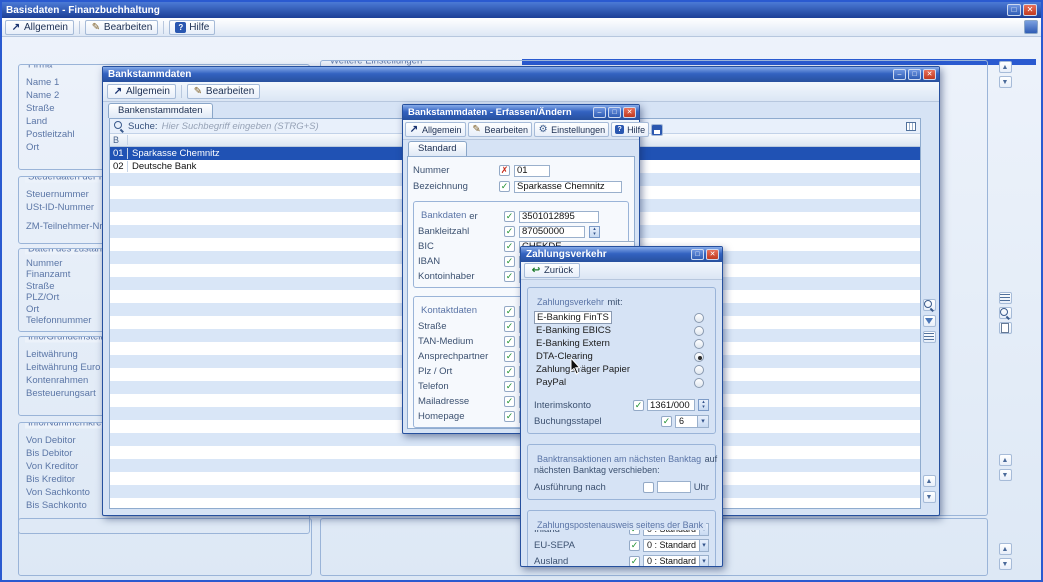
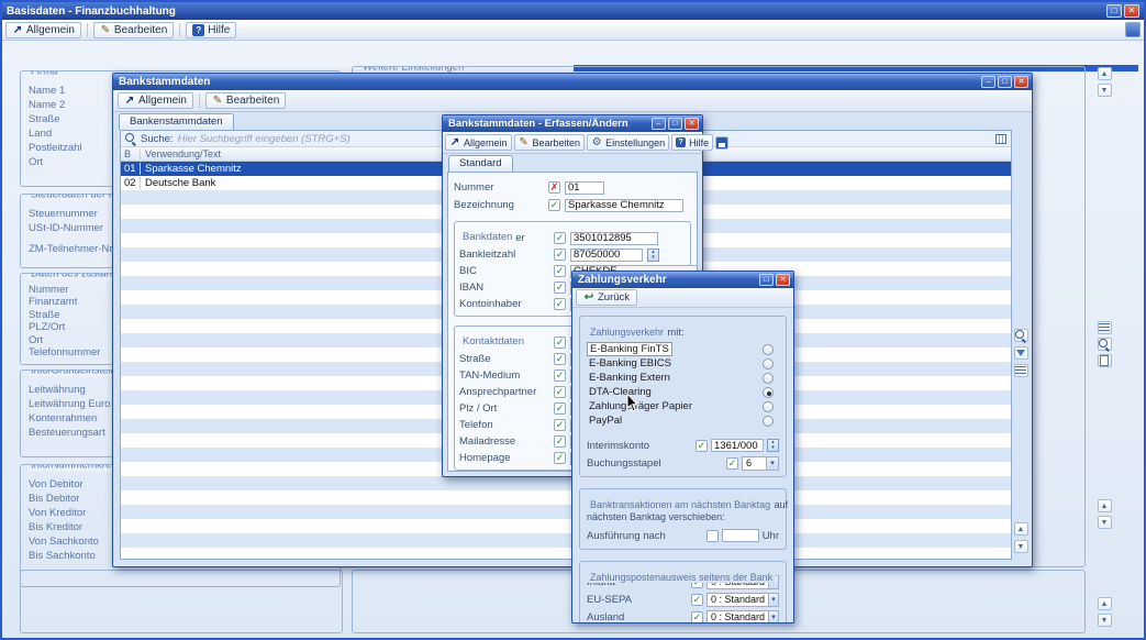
  Basisdaten - Finanzbuchhaltung
  □
  ✕
  ↗
  Allgemein
  ✎
  Bearbeiten
  ?
  Hilfe
  Weitere Einstellungen
  Firma
  Name 1
  Name 2
  Straße
  Land
  Postleitzahl
  Ort
  Steuerdaten der
  Steuernummer
  USt-ID-Nummer
  ZM-Teilnehmer-Nr
  Nummer
  Finanzamt
  Straße
  PLZ/Ort
  Ort
  Telefonnummer
  Info/Grundeinstel
  Leitwährung
  Leitwährung Euro
  Kontenrahmen
  Besteuerungsart
  Info/Nummernkre
  Von Debitor
  Bis Debitor
  Von Kreditor
  Bis Kreditor
  Von Sachkonto
  Bis Sachkonto
  Bankstammdaten
  ↗
  Allgemein
  ✎
  Bearbeiten
  Bankenstammdaten
  Suche:
  Hier Suchbegriff eingeben (STRG+S)
  B
+ Verwendung/Text
  01
  Sparkasse Chemnitz
  02
  Deutsche Bank
  Bankstammdaten - Erfassen/Ändern
  ↗
  Allgemein
  ✎
  Bearbeiten
  ⚙
  Einstellungen
  Hilfe
  Standard
  Nummer
  ✗
  01
  Bezeichnung
  ✓
  Sparkasse Chemnitz
  Bankdaten
  ✓
  3501012895
  Bankleitzahl
  ✓
  87050000
  BIC
  ✓
  IBAN
  ✓
  Kontoinhaber
  ✓
  Kontaktdaten
  ✓
  Straße
  ✓
  TAN-Medium
  ✓
  Ansprechpartner
  ✓
  Plz / Ort
  ✓
  Telefon
  ✓
  Mailadresse
  ✓
  Homepage
  ✓
  Zahlungsverkehr
  ↩
  Zurück
  Zahlungsverkehr
  E-Banking FinTS
  E-Banking EBICS
  E-Banking Extern
  DTA-Clearing
  Zahlungräger Papier
  PayPal
  Interimskonto
  ✓
  1361/000
  Buchungsstapel
  ✓
  6
  Banktransaktionen am nächsten Banktag
  nächsten Banktag verschieben:
  Ausführung nach
  Uhr
  Zahlungspostenausweis seitens der Bank
  EU-SEPA
  ✓
  0 : Standard
  Ausland
  ✓
  0 : Standard
